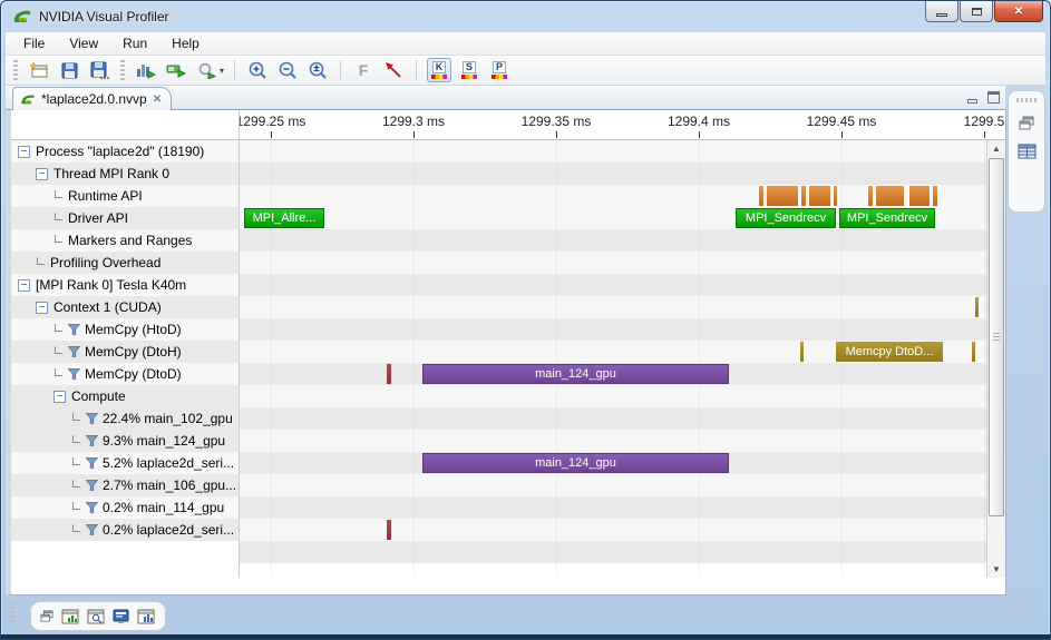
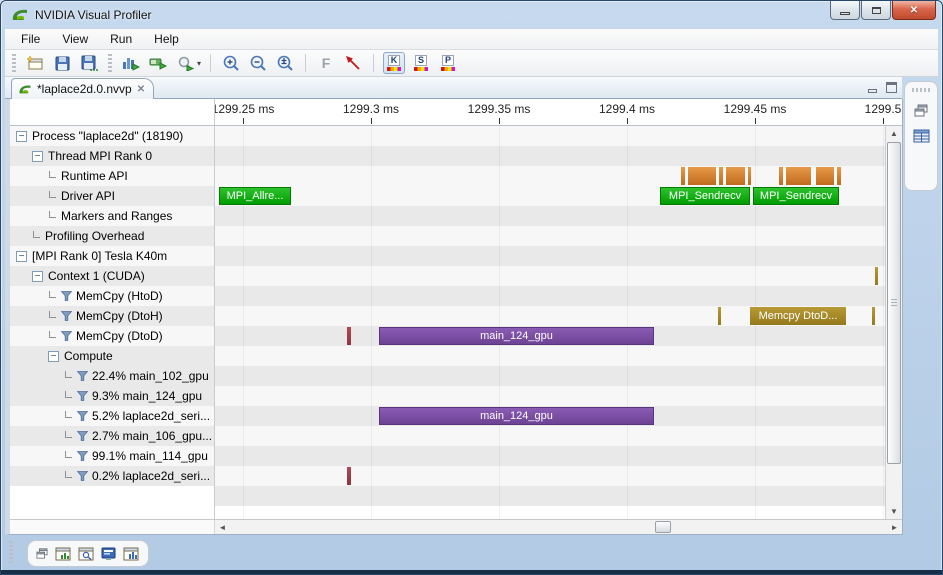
  NVIDIA Visual Profiler
  ✕
  File
  View
  Run
  Help
  ▾
  F
  K
  S
  P
  *laplace2d.0.nvvp
  ✕
  1299.25 ms
  1299.3 ms
  1299.35 ms
  1299.4 ms
  1299.45 ms
  1299.5
  −
  Process "laplace2d" (18190)
  −
  Thread MPI Rank 0
  Runtime API
  Driver API
  Markers and Ranges
  Profiling Overhead
  −
  [MPI Rank 0] Tesla K40m
  −
  Context 1 (CUDA)
  MemCpy (HtoD)
  MemCpy (DtoH)
  MemCpy (DtoD)
  −
  Compute
  22.4% main_102_gpu
  9.3% main_124_gpu
  5.2% laplace2d_seri...
  2.7% main_106_gpu...
- 0.2% main_114_gpu
+ 99.1% main_114_gpu
  0.2% laplace2d_seri...
  MPI_Allre...
  MPI_Sendrecv
  MPI_Sendrecv
  Memcpy DtoD...
  main_124_gpu
  main_124_gpu
  ▲
  ▼
+ ◄
+ ►
